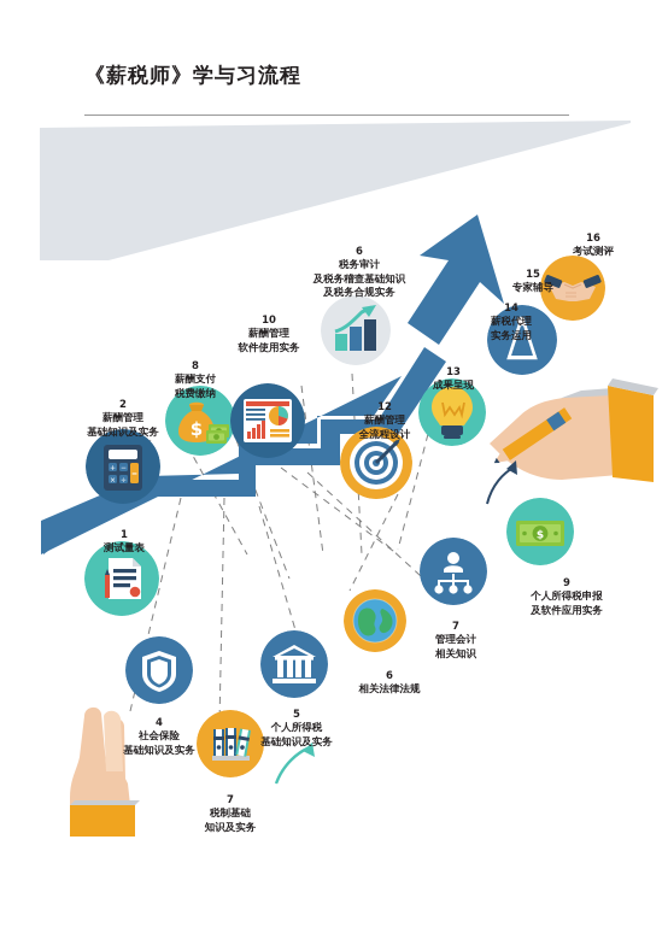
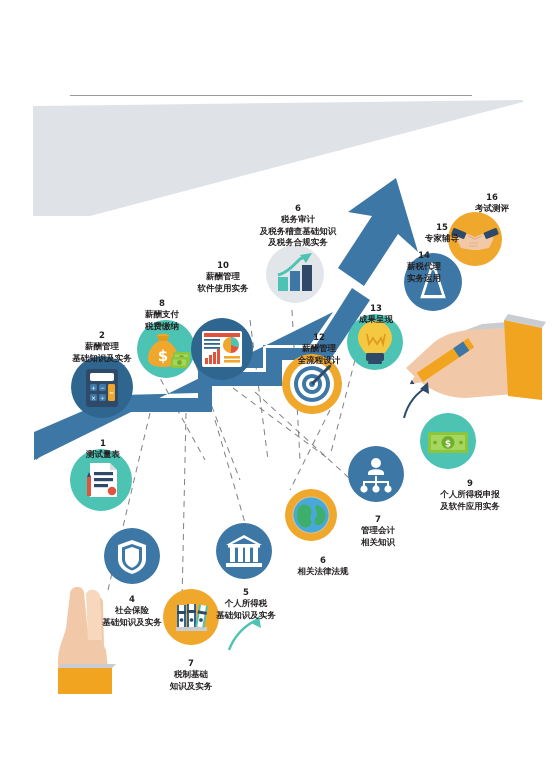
- 《薪税师》学与习流程
  1 测试量表
  2 薪酬管理
  基础知识及实务
  4 社会保险
  基础知识及实务
  7 税制基础
  知识及实务
  5 个人所得税
  基础知识及实务
  6 相关法律法规
  7 管理会计
  相关知识
  $
  8 薪酬支付
  税费缴纳
  $
  9 个人所得税申报
  及软件应用实务
  10 薪酬管理
  软件使用实务
  6 税务审计
  及税务稽查基础知识
  及税务合规实务
  12 薪酬管理
  全流程设计
  13 成果呈现
  14 薪税代理
  实务运用
  15 专家辅导
  16 考试测评
